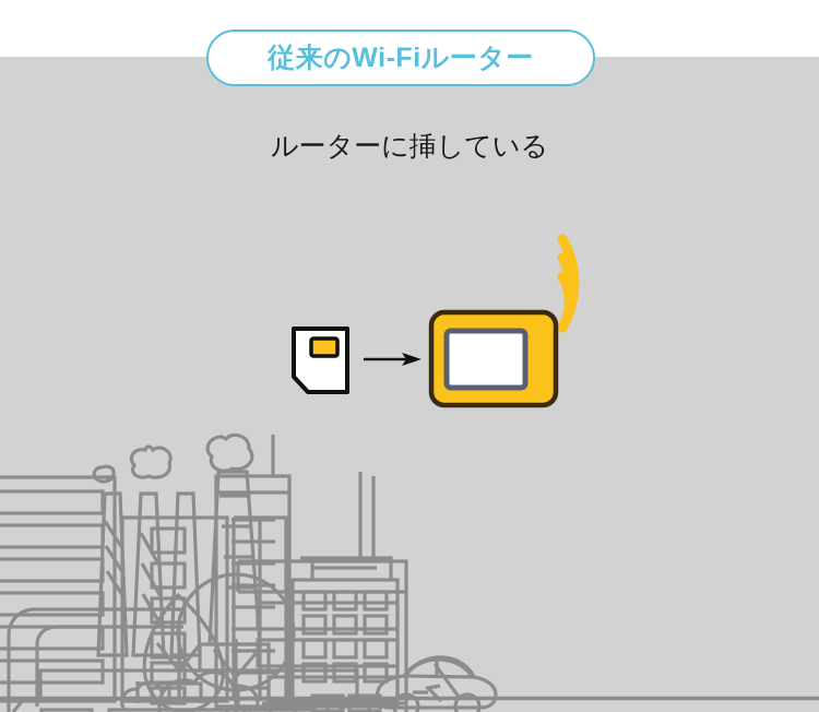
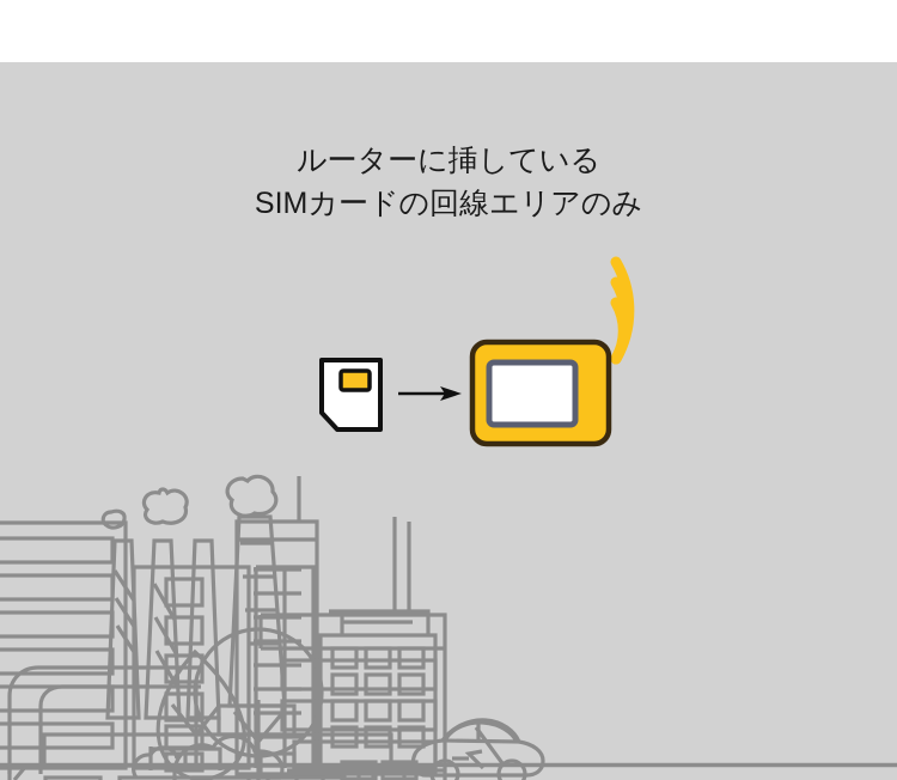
- 従来のWi-Fiルーター
  ルーターに挿している
+ SIMカードの回線エリアのみ
